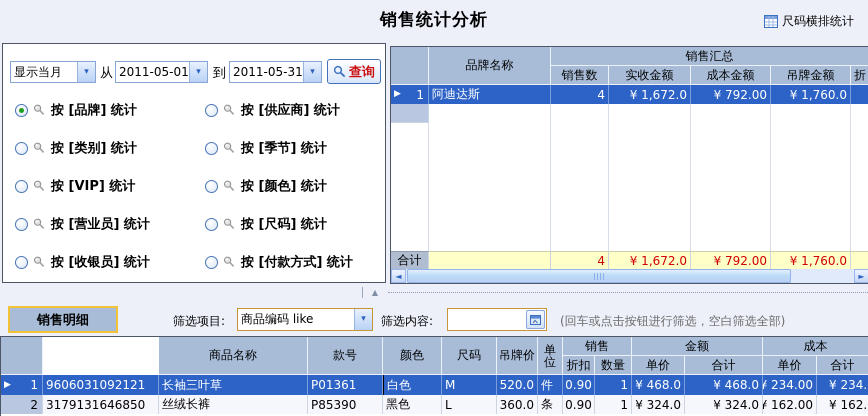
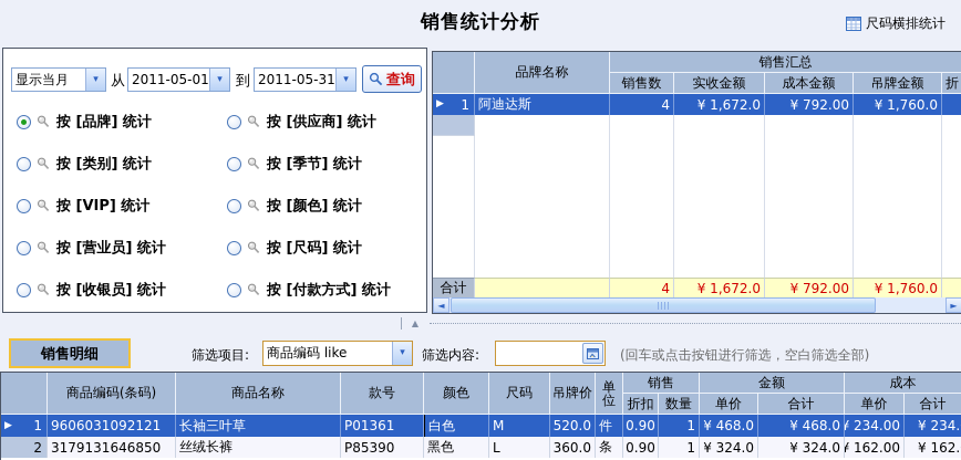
  销售统计分析
  尺码横排统计
  显示当月
  ▾
  从
  2011-05-01
  ▾
  到
  2011-05-31
  ▾
  查询
  按 [品牌] 统计
  按 [供应商] 统计
  按 [类别] 统计
  按 [季节] 统计
  按 [VIP] 统计
  按 [颜色] 统计
  按 [营业员] 统计
  按 [尺码] 统计
  按 [收银员] 统计
  按 [付款方式] 统计
  品牌名称
  销售汇总
  销售数
  实收金额
  成本金额
  吊牌金额
  折
  ▶
  1
  阿迪达斯
  4
  ¥ 1,672.0
  ¥ 792.00
  ¥ 1,760.0
  合计
  4
  ¥ 1,672.0
  ¥ 792.00
  ¥ 1,760.0
  ◄
  ►
  ▲
  销售明细
  筛选项目:
  商品编码 like
  ▾
  筛选内容:
  (回车或点击按钮进行筛选，空白筛选全部)
+ 商品编码(条码)
  商品名称
  款号
  颜色
  尺码
  吊牌价
  单位
  销售
  金额
  成本
  折扣
  数量
  单价
  合计
  单价
  合计
  ▶
  1
  9606031092121
  长袖三叶草
  P01361
  白色
  M
  520.0
  件
  0.90
  1
  ¥ 468.0
  ¥ 468.0
  ¥ 234.00
  ¥ 234.
  2
  3179131646850
  丝绒长裤
  P85390
  黑色
  L
  360.0
  条
  0.90
  1
  ¥ 324.0
  ¥ 324.0
  ¥ 162.00
  ¥ 162.
